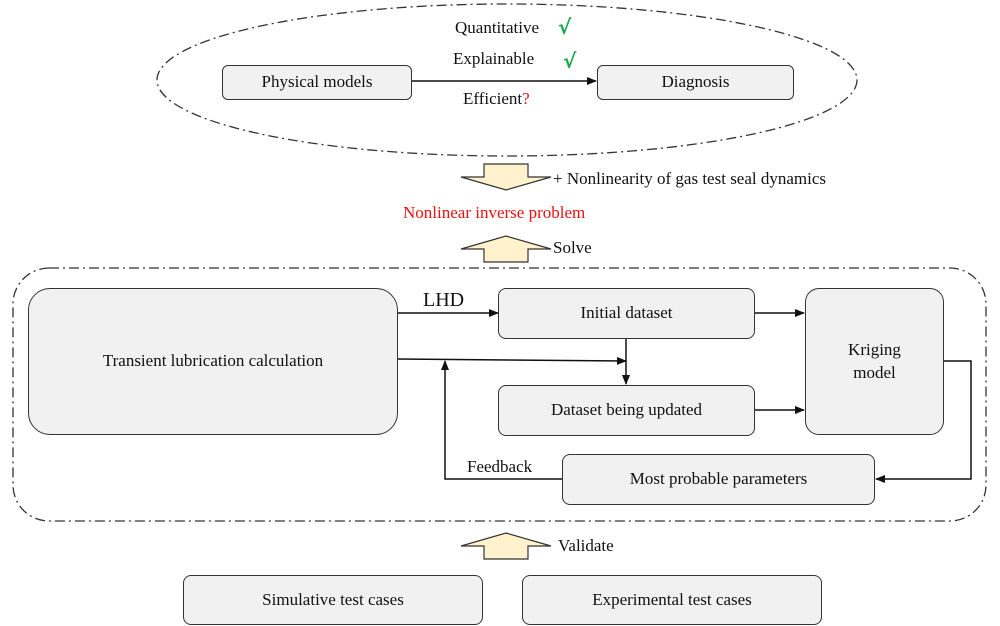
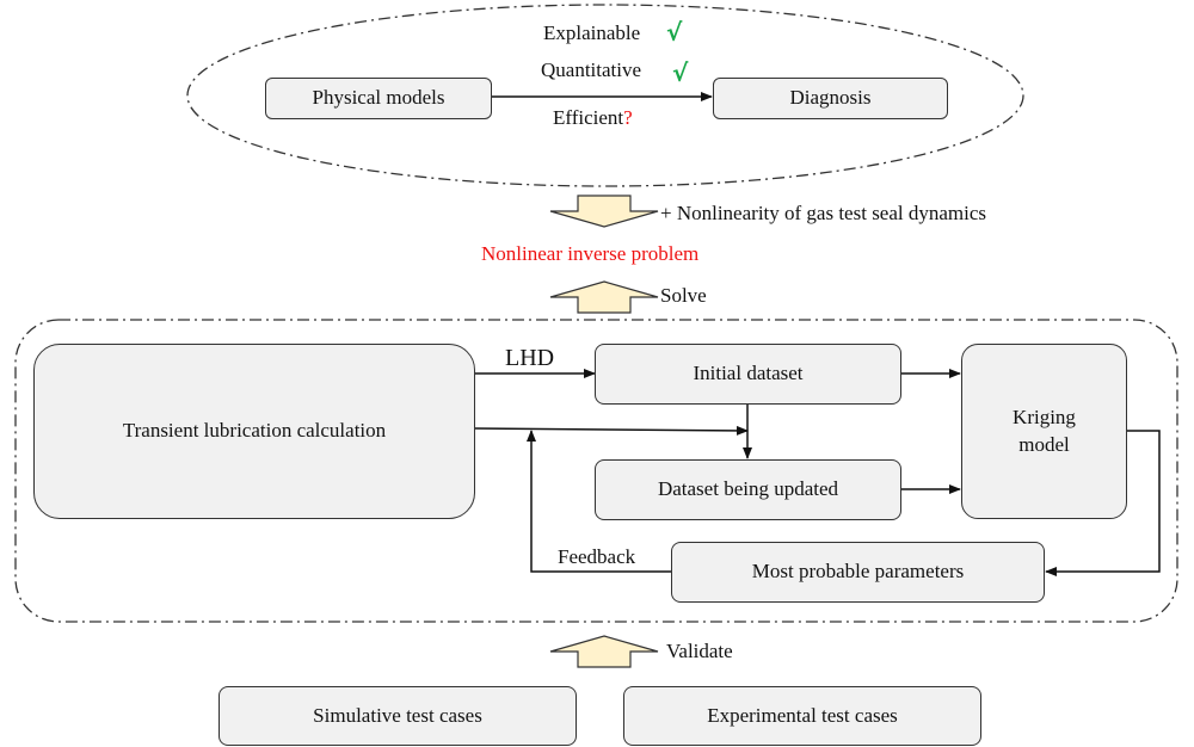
  Physical models
  Diagnosis
- Quantitative
+ Explainable
  √
- Explainable
+ Quantitative
  √
  Efficient?
  + Nonlinearity of gas test seal dynamics
  Nonlinear inverse problem
  Solve
  Transient lubrication calculation
  LHD
  Initial dataset
  Dataset being updated
  Kriging
  model
  Most probable parameters
  Feedback
  Validate
  Simulative test cases
  Experimental test cases
